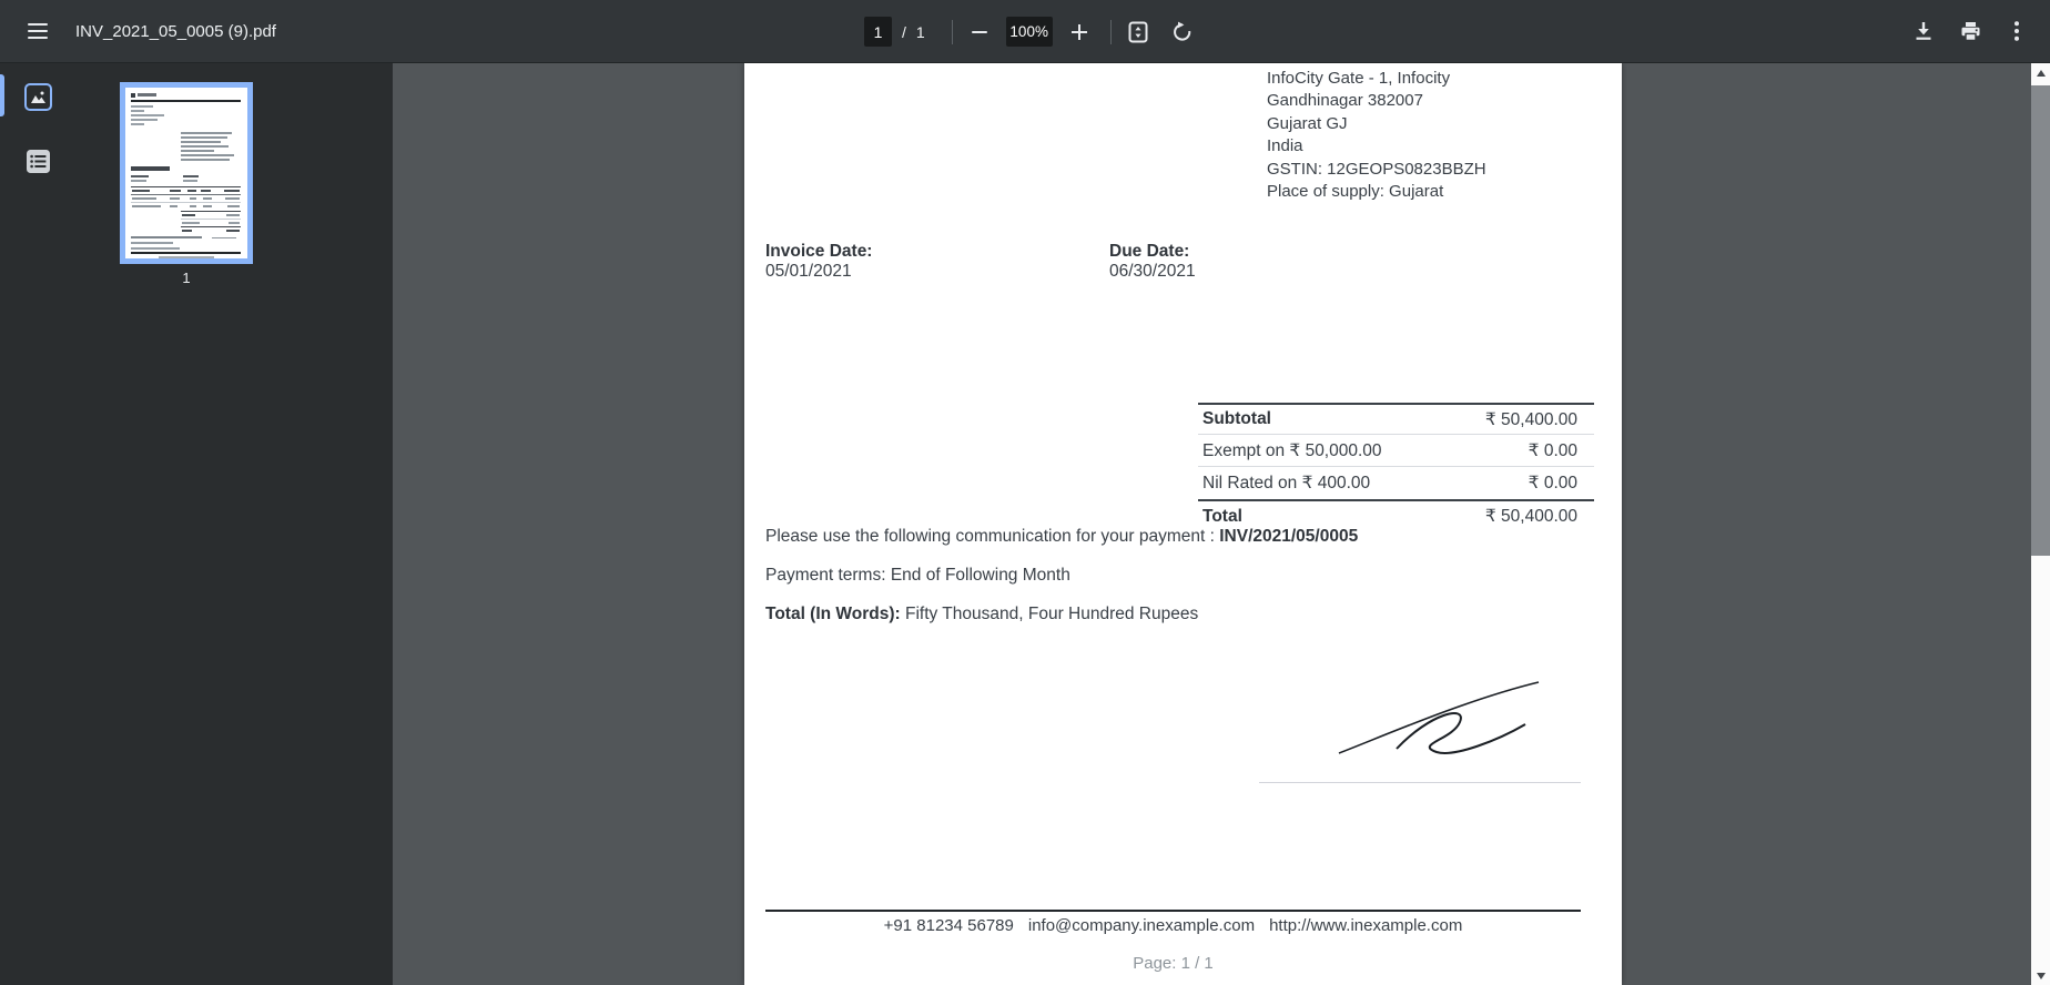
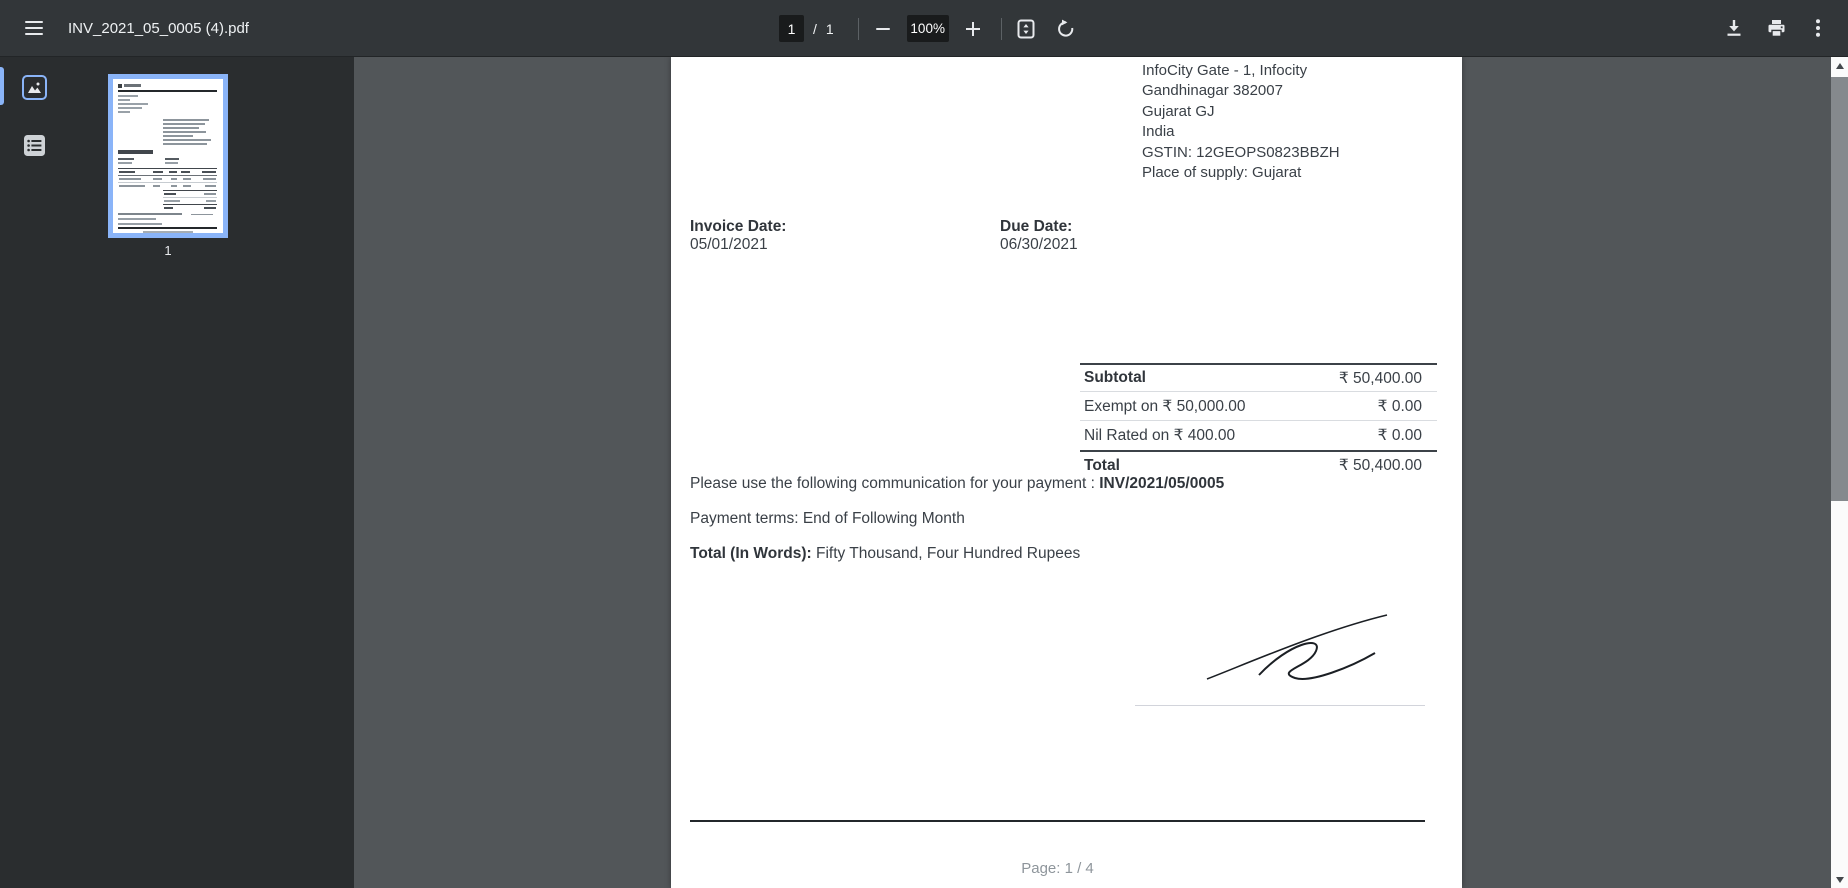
- INV_2021_05_0005 (9).pdf
+ INV_2021_05_0005 (4).pdf
  1
  /
  1
  100%
  1
  InfoCity Gate - 1, Infocity
  Gandhinagar 382007
  Gujarat GJ
  India
  GSTIN: 12GEOPS0823BBZH
  Place of supply: Gujarat
  Invoice Date:
  05/01/2021
  Due Date:
  06/30/2021
  Subtotal
  ₹ 50,400.00
  Exempt on ₹ 50,000.00
  ₹ 0.00
  Nil Rated on ₹ 400.00
  ₹ 0.00
  Total
  ₹ 50,400.00
  Please use the following communication for your payment : INV/2021/05/0005
  Payment terms: End of Following Month
  Total (In Words): Fifty Thousand, Four Hundred Rupees
- +91 81234 56789
- info@company.inexample.com
- http://www.inexample.com
- Page: 1 / 1
+ Page: 1 / 4
